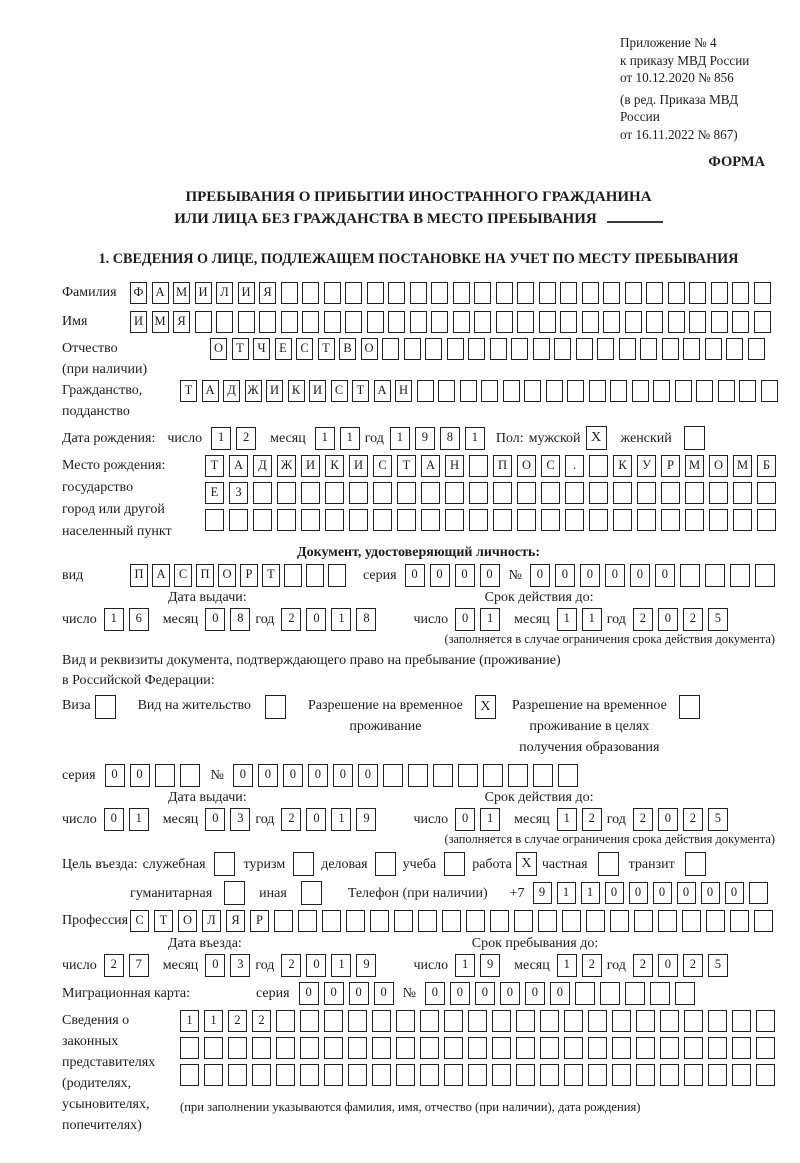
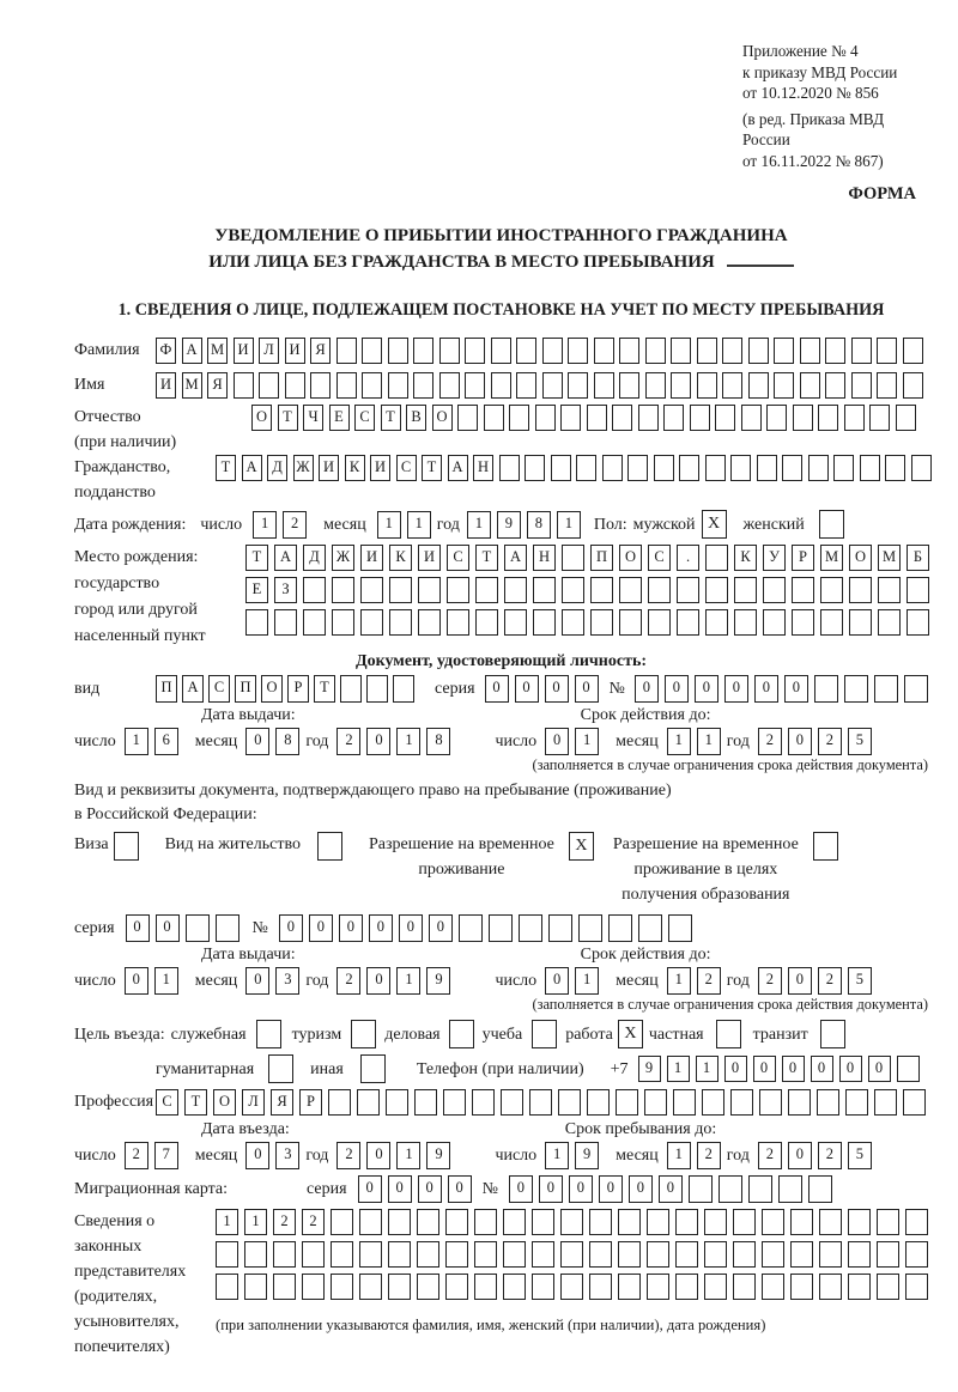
  Приложение № 4
  к приказу МВД России
  от 10.12.2020 № 856
  (в ред. Приказа МВД России
  от 16.11.2022 № 867)
  ФОРМА
- ПРЕБЫВАНИЯ О ПРИБЫТИИ ИНОСТРАННОГО ГРАЖДАНИНА
+ УВЕДОМЛЕНИЕ О ПРИБЫТИИ ИНОСТРАННОГО ГРАЖДАНИНА
  ИЛИ ЛИЦА БЕЗ ГРАЖДАНСТВА В МЕСТО ПРЕБЫВАНИЯ
  1. СВЕДЕНИЯ О ЛИЦЕ, ПОДЛЕЖАЩЕМ ПОСТАНОВКЕ НА УЧЕТ ПО МЕСТУ ПРЕБЫВАНИЯ
  Фамилия
  Ф А М И Л И Я
  Имя
  И М Я
  Отчество
  (при наличии)
  О Т Ч Е С Т В О
  Гражданство,
  подданство
  Т А Д Ж И К И С Т А Н
  Дата рождения:
  число
  1 2
  месяц
  1 1
  год
  1 9 8 1
  Пол:
  мужской
  X
  женский
  Место рождения:
  государство
  город или другой
  населенный пункт
  Т А Д Ж И К И С Т А Н П О С . К У Р М О М Б
  Е З
  Документ, удостоверяющий личность:
  вид
  П А С П О Р Т
  серия
  0 0 0 0
  №
  0 0 0 0 0 0
  Дата выдачи:
  Срок действия до:
  число
  1 6
  месяц
  0 8
  год
  2 0 1 8
  число
  0 1
  месяц
  1 1
  год
  2 0 2 5
  (заполняется в случае ограничения срока действия документа)
  Вид и реквизиты документа, подтверждающего право на пребывание (проживание)
  в Российской Федерации:
  Виза
  Вид на жительство
  Разрешение на временное
  проживание
  X
  Разрешение на временное
  проживание в целях
  получения образования
  серия
  0 0
  №
  0 0 0 0 0 0
  Дата выдачи:
  Срок действия до:
  число
  0 1
  месяц
  0 3
  год
  2 0 1 9
  число
  0 1
  месяц
  1 2
  год
  2 0 2 5
  (заполняется в случае ограничения срока действия документа)
  Цель въезда:
  служебная
  туризм
  деловая
  учеба
  работа
  X
  частная
  транзит
  гуманитарная
  иная
  Телефон (при наличии)
  +7
  9 1 1 0 0 0 0 0 0
  Профессия
  С Т О Л Я Р
  Дата въезда:
  Срок пребывания до:
  число
  2 7
  месяц
  0 3
  год
  2 0 1 9
  число
  1 9
  месяц
  1 2
  год
  2 0 2 5
  Миграционная карта:
  серия
  0 0 0 0
  №
  0 0 0 0 0 0
  Сведения о
  законных
  представителях
  (родителях,
  усыновителях,
  попечителях)
  1 1 2 2
- (при заполнении указываются фамилия, имя, отчество (при наличии), дата рождения)
+ (при заполнении указываются фамилия, имя, женский (при наличии), дата рождения)
